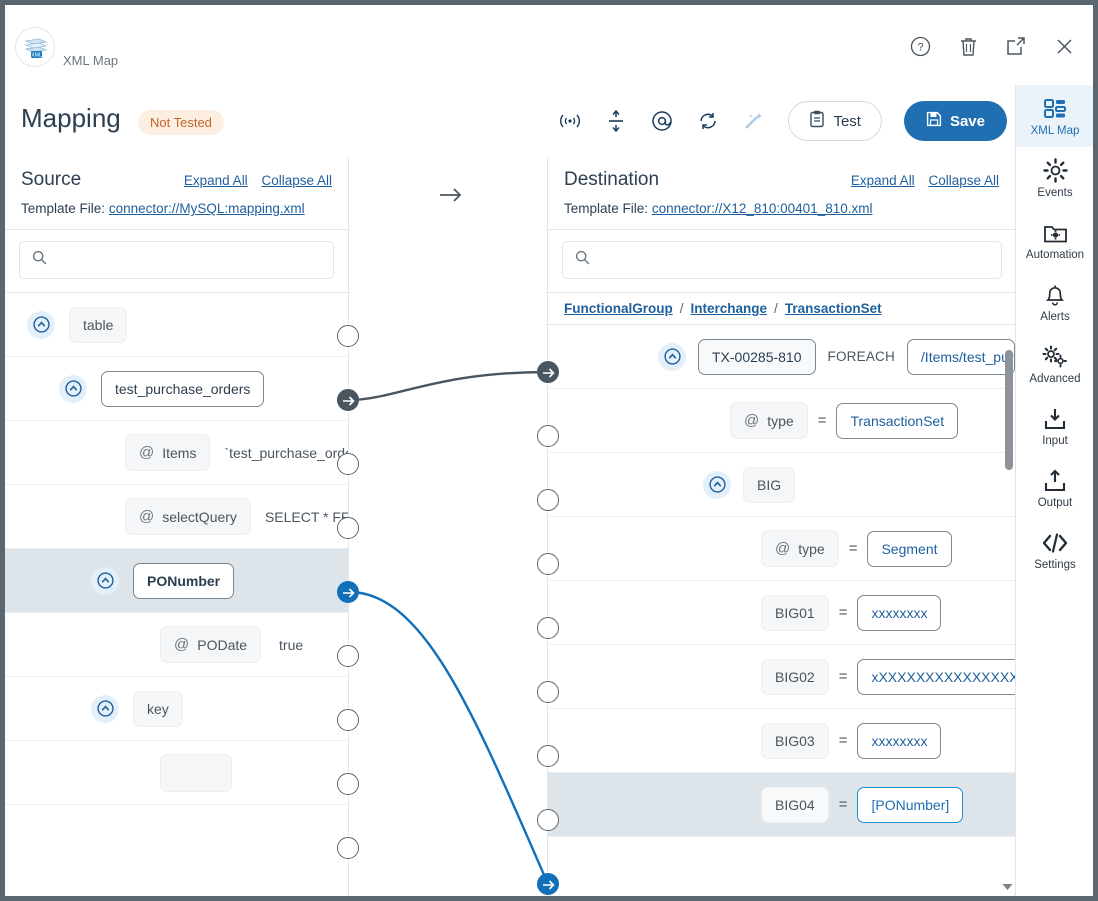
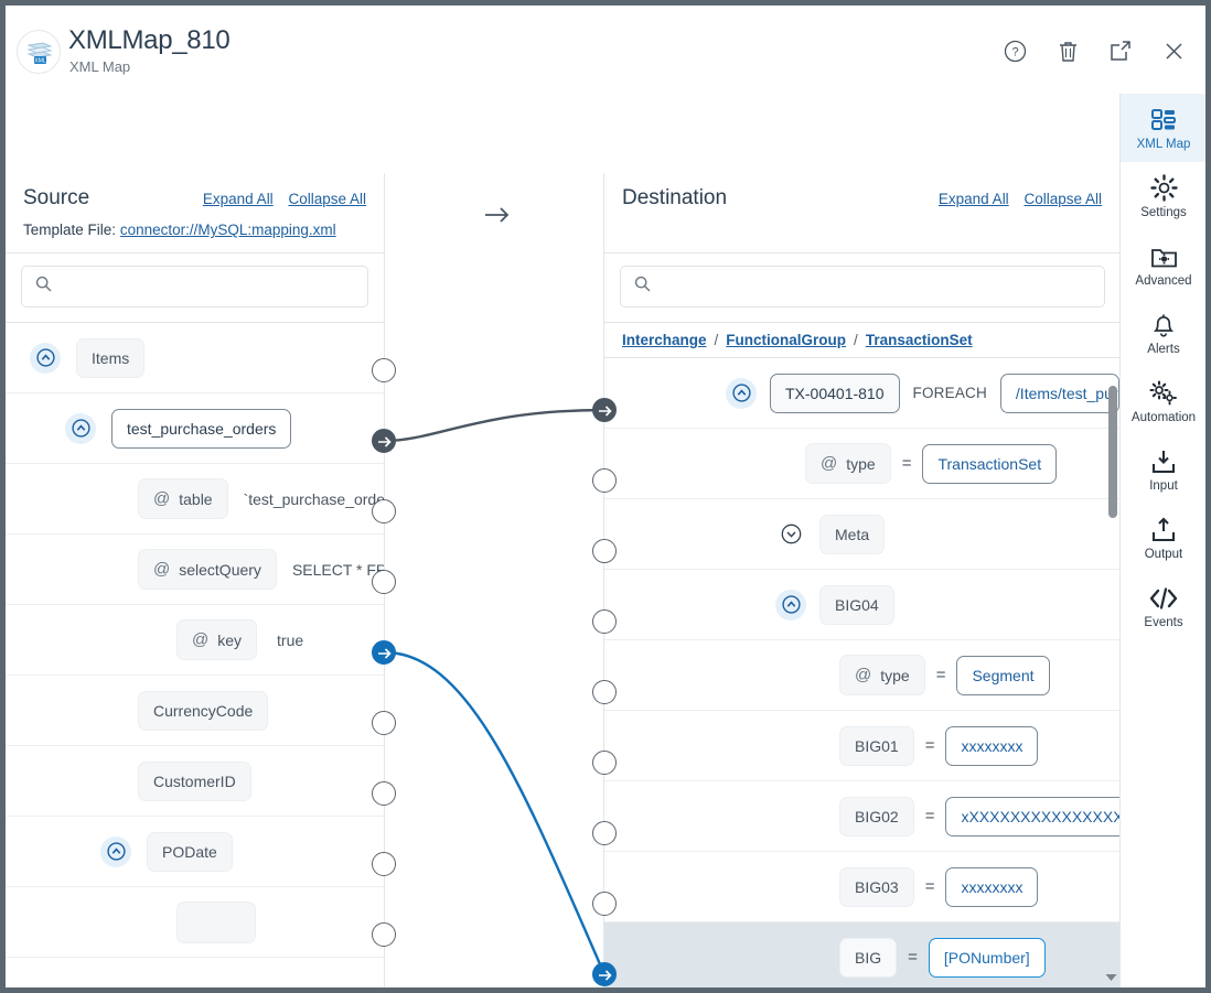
+ XMLMap_810
  XML Map
  ?
- Mapping
- Not Tested
- Test
- Save
  XML Map
- Events
+ Settings
- Automation
+ Advanced
  Alerts
- Advanced
+ Automation
  Input
  Output
- Settings
+ Events
  Source
  Expand All Collapse All
  Template File: connector://MySQL:mapping.xml
- table
+ Items
  test_purchase_orders
  @
- Items
+ table
  `test_purchase_ord
  @
  selectQuery
  SELECT * F
- PONumber
  @
- PODate
+ key
  true
+ CurrencyCode
+ CustomerID
- key
+ PODate
  Destination
  Expand All Collapse All
- Template File: connector://X12_810:00401_810.xml
- FunctionalGroup
+ Interchange
  /
- Interchange
+ FunctionalGroup
  /
  TransactionSet
- TX-00285-810
+ TX-00401-810
  FOREACH
  @
  type
  =
  TransactionSet
+ Meta
- BIG
+ BIG04
  @
  type
  =
  Segment
  BIG01
  =
  xxxxxxxx
  BIG02
  =
  xXXXXXXXXXXXXXXX
  BIG03
  =
  xxxxxxxx
- BIG04
+ BIG
  =
  [PONumber]
